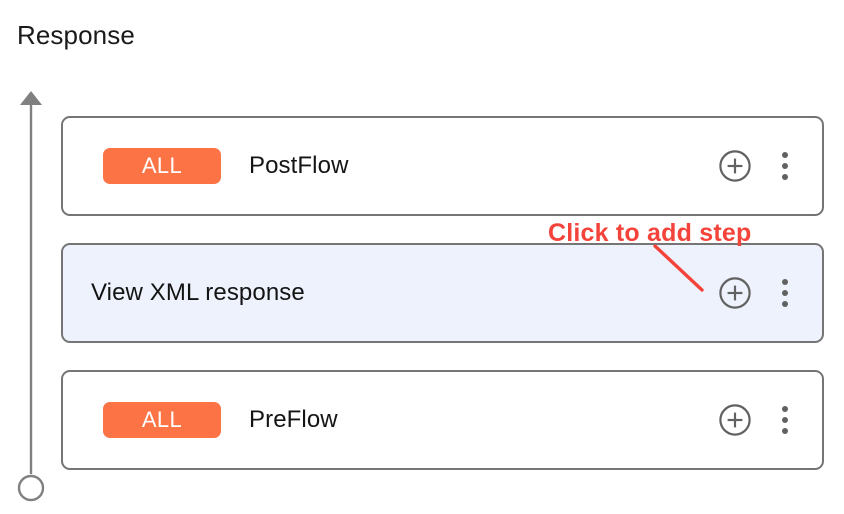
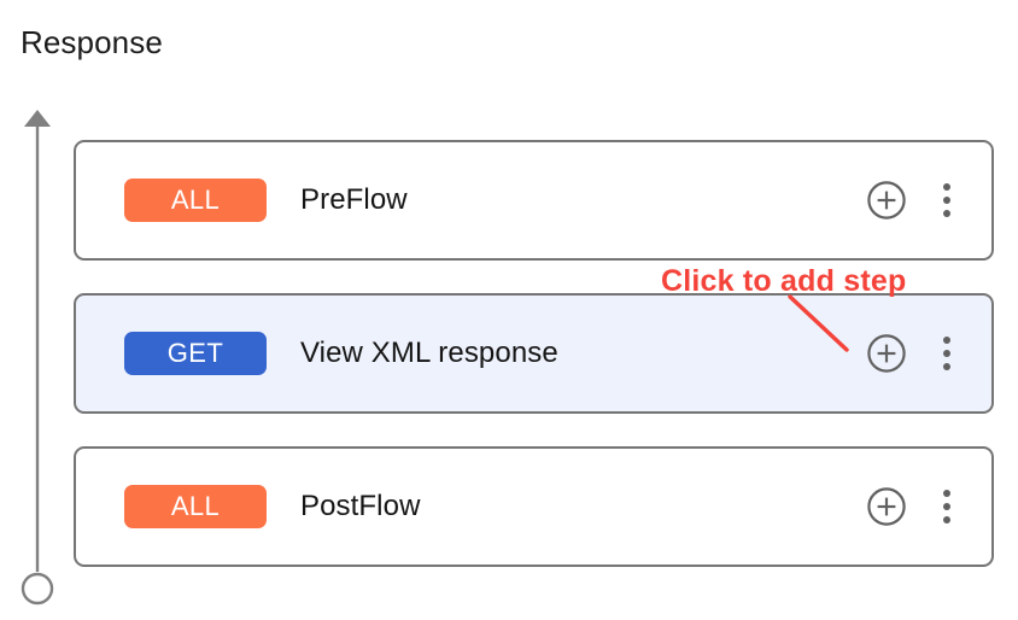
  Response
  ALL
- PostFlow
+ PreFlow
+ GET
  View XML response
  ALL
- PreFlow
+ PostFlow
  Click to add step
